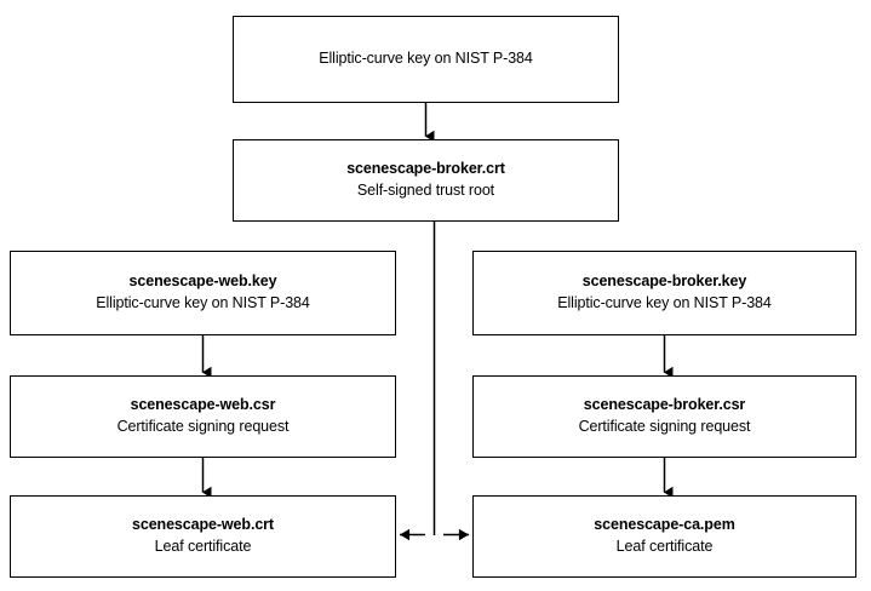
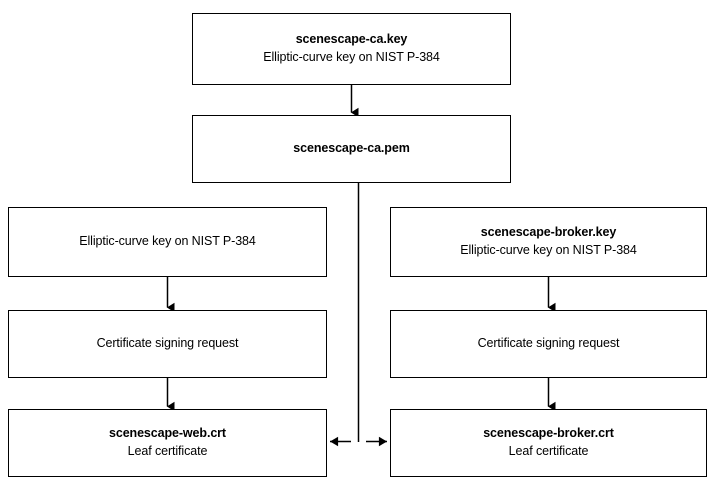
+ scenescape-ca.key
  Elliptic-curve key on NIST P-384
- scenescape-broker.crt
+ scenescape-ca.pem
- Self-signed trust root
- scenescape-web.key
  Elliptic-curve key on NIST P-384
- scenescape-web.csr
  Certificate signing request
  scenescape-web.crt
  Leaf certificate
  scenescape-broker.key
  Elliptic-curve key on NIST P-384
- scenescape-broker.csr
  Certificate signing request
- scenescape-ca.pem
+ scenescape-broker.crt
  Leaf certificate
